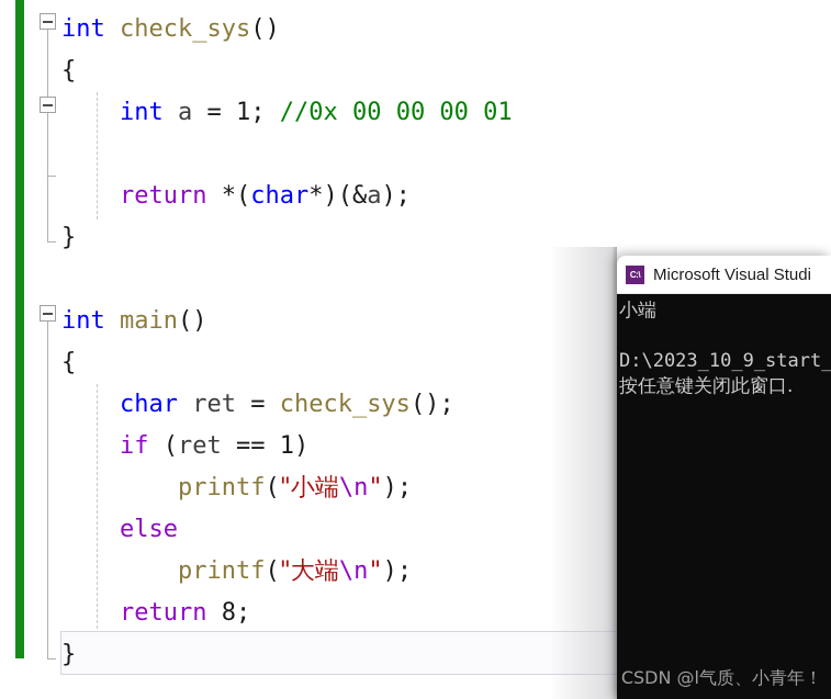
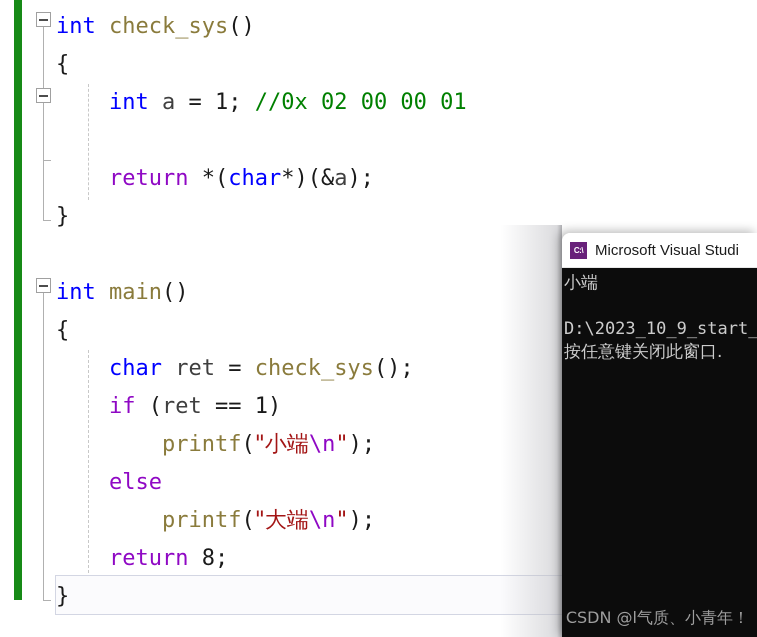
  int check_sys()
  {
- int a = 1; //0x 00 00 00 01
+ int a = 1; //0x 02 00 00 01
  return *(char*)(&a);
  }
  int main()
  {
  char ret = check_sys();
  if (ret == 1)
  printf("小端\n");
  else
  printf("大端\n");
  return 8;
  }
  C:\
  Microsoft Visual Studi
  小端
  D:\2023_10_9_start_
  按任意键关闭此窗口.
  CSDN @l气质、小青年！
